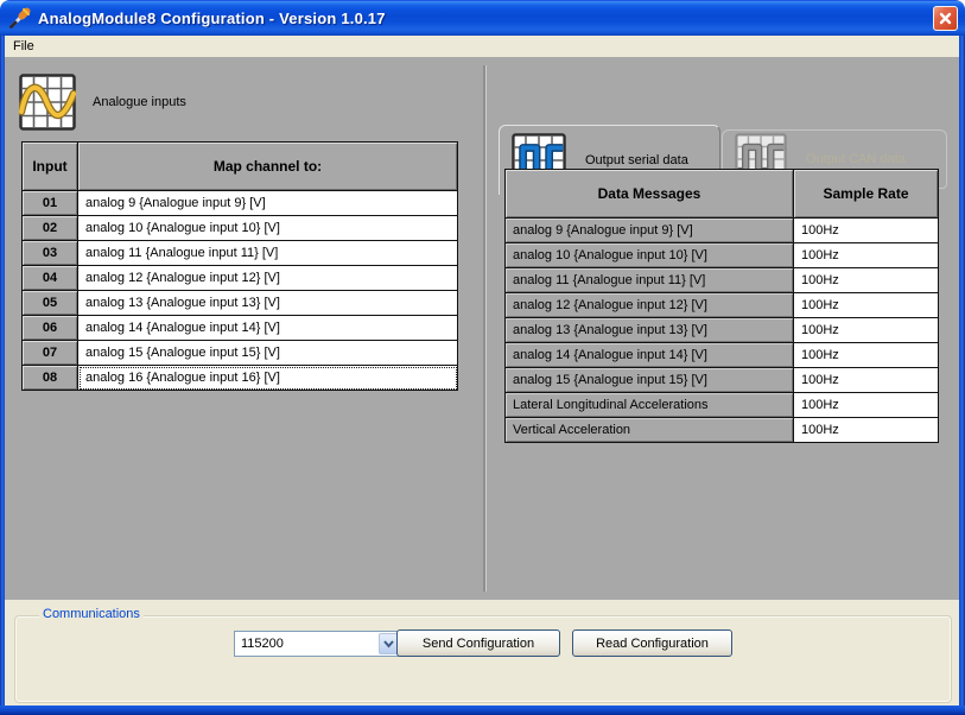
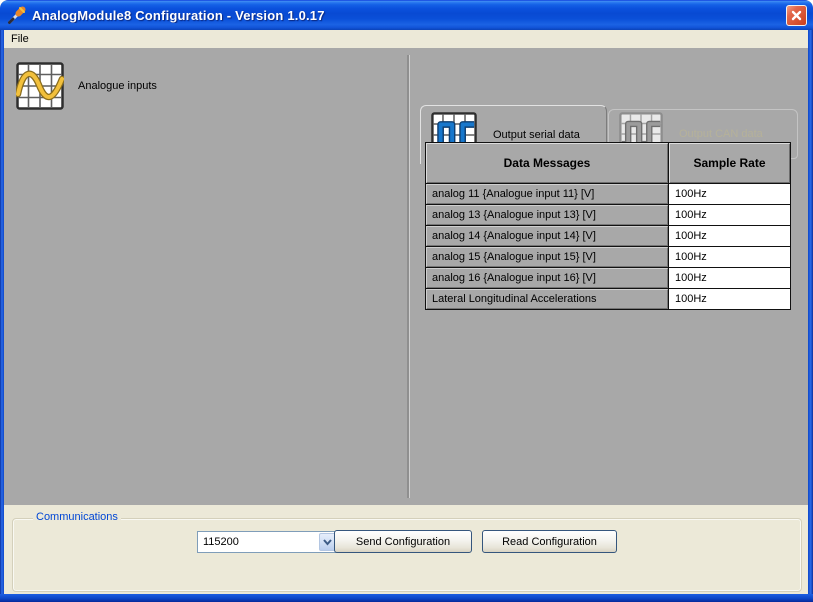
  AnalogModule8 Configuration - Version 1.0.17
  File
  Analogue inputs
- Input	Map channel to:
- 01	analog 9 {Analogue input 9} [V]
- 02	analog 10 {Analogue input 10} [V]
- 03	analog 11 {Analogue input 11} [V]
- 04	analog 12 {Analogue input 12} [V]
- 05	analog 13 {Analogue input 13} [V]
- 06	analog 14 {Analogue input 14} [V]
- 07	analog 15 {Analogue input 15} [V]
- 08	analog 16 {Analogue input 16} [V]
  Output serial data
  Data Messages	Sample Rate
- analog 9 {Analogue input 9} [V]	100Hz
- analog 10 {Analogue input 10} [V]	100Hz
  analog 11 {Analogue input 11} [V]	100Hz
- analog 12 {Analogue input 12} [V]	100Hz
  analog 13 {Analogue input 13} [V]	100Hz
  analog 14 {Analogue input 14} [V]	100Hz
  analog 15 {Analogue input 15} [V]	100Hz
+ analog 16 {Analogue input 16} [V]	100Hz
  Lateral Longitudinal Accelerations	100Hz
- Vertical Acceleration	100Hz
  Communications
  115200
  Send Configuration
  Read Configuration
